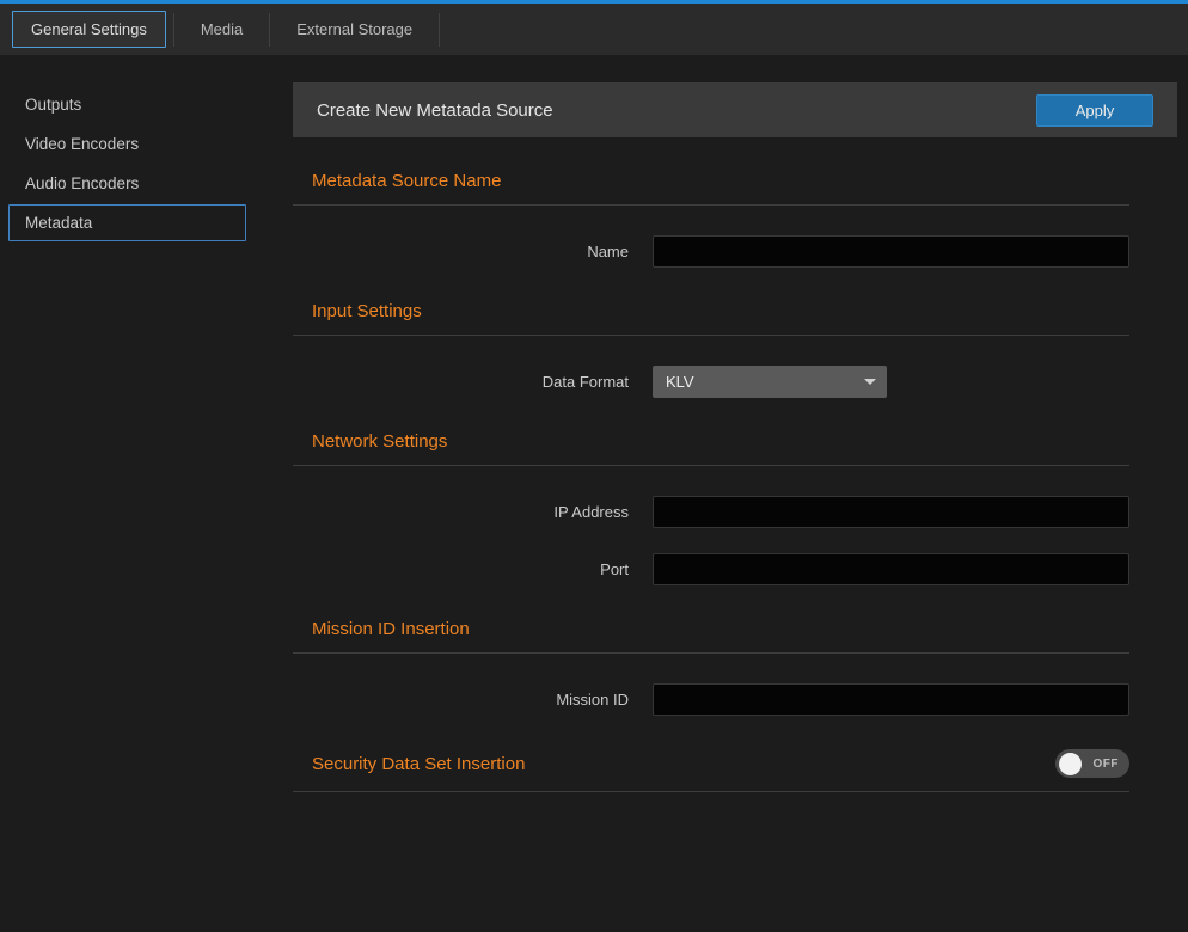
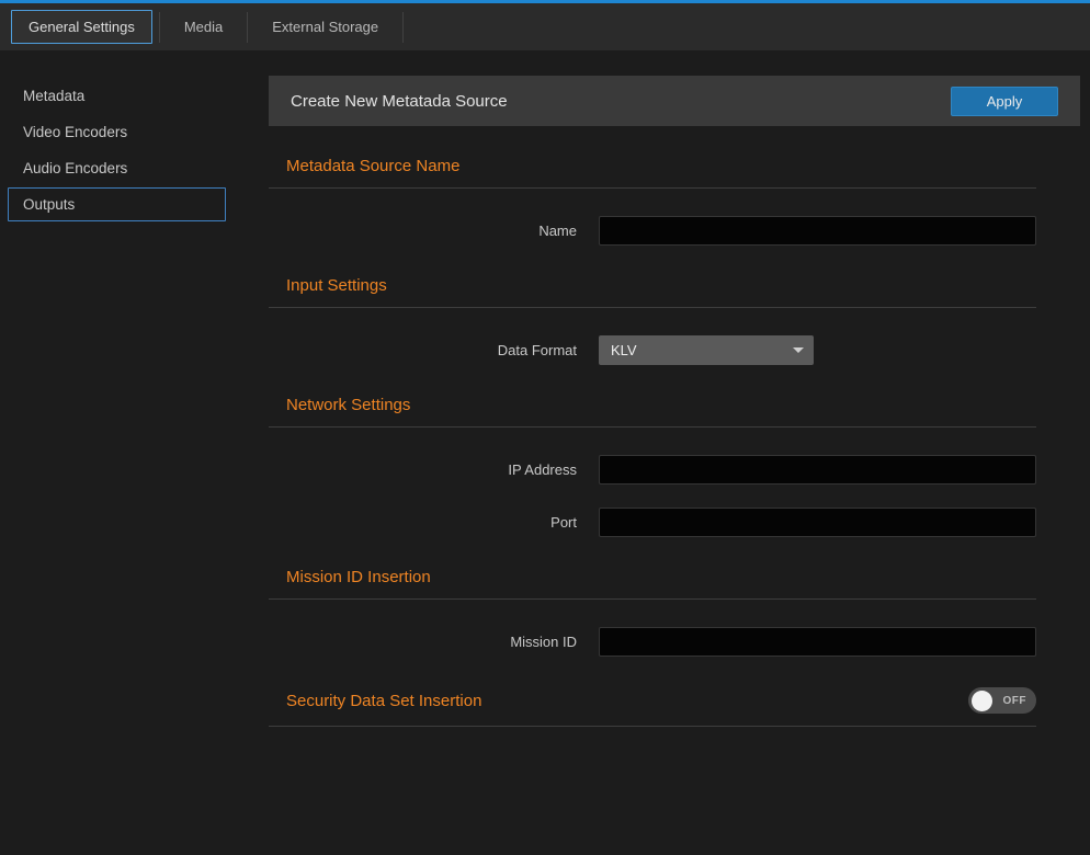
  General Settings
  Media
  External Storage
- Outputs
+ Metadata
  Video Encoders
  Audio Encoders
- Metadata
+ Outputs
  Create New Metatada Source
  Apply
  Metadata Source Name
  Name
  Input Settings
  Data Format
  KLV
  Network Settings
  IP Address
  Port
  Mission ID Insertion
  Mission ID
  Security Data Set Insertion
  OFF
